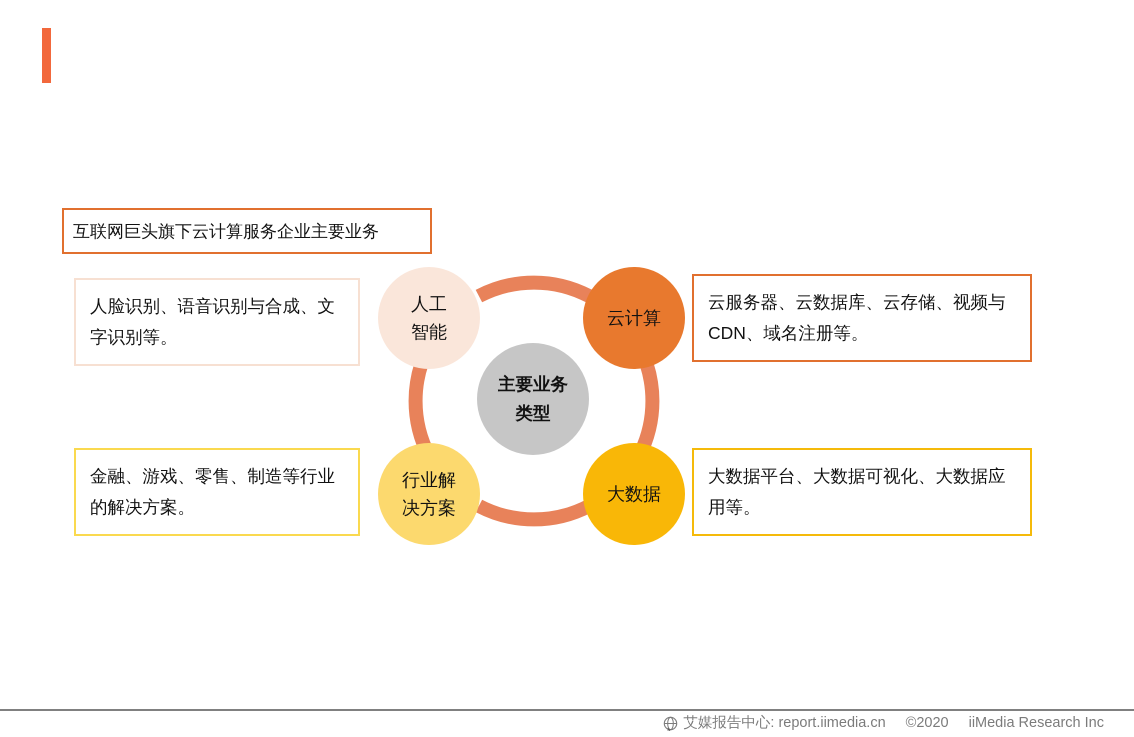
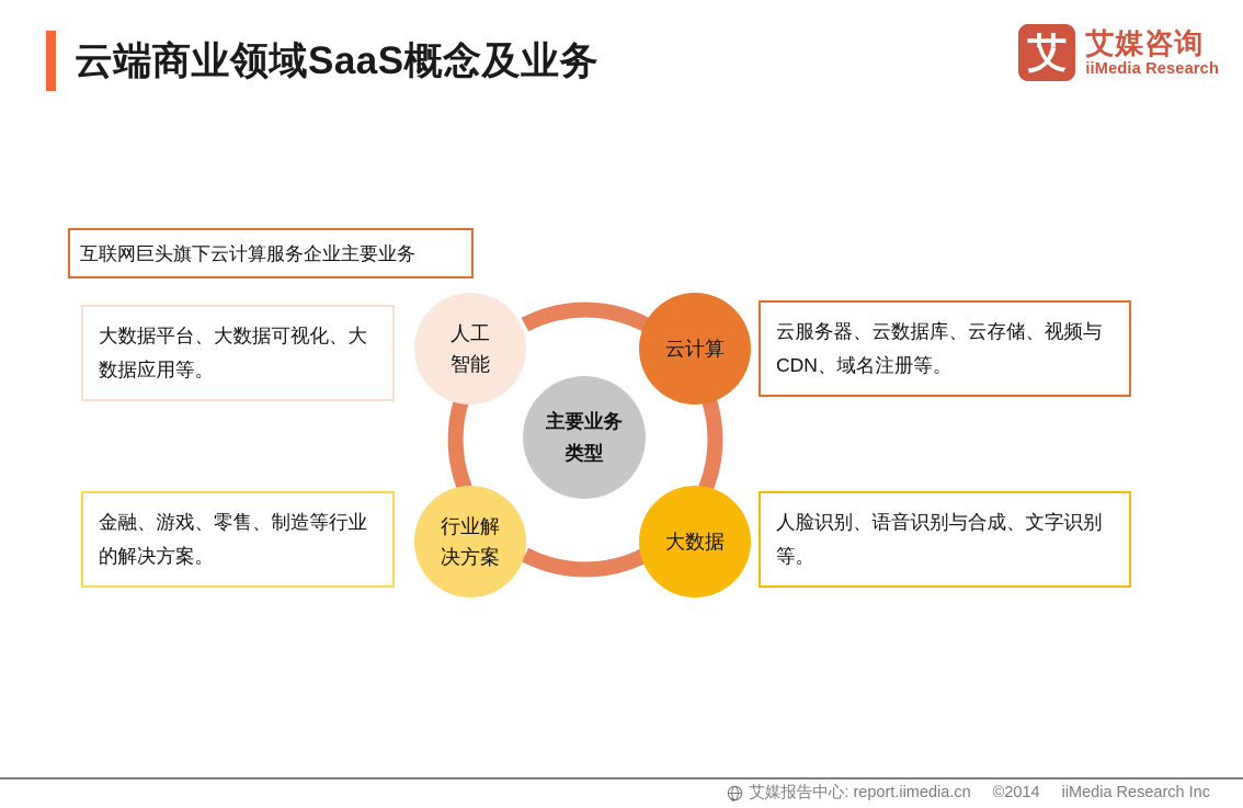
+ 云端商业领域SaaS概念及业务
+ 艾
+ 艾媒咨询
+ iiMedia Research
  互联网巨头旗下云计算服务企业主要业务
- 人脸识别、语音识别与合成、文字识别等。
+ 大数据平台、大数据可视化、大数据应用等。
  金融、游戏、零售、制造等行业的解决方案。
  云服务器、云数据库、云存储、视频与CDN、域名注册等。
- 大数据平台、大数据可视化、大数据应用等。
+ 人脸识别、语音识别与合成、文字识别等。
  人工
  智能
  云计算
  行业解
  决方案
  大数据
  主要业务
  类型
  艾媒报告中心: report.iimedia.cn
- ©2020
+ ©2014
  iiMedia Research Inc
